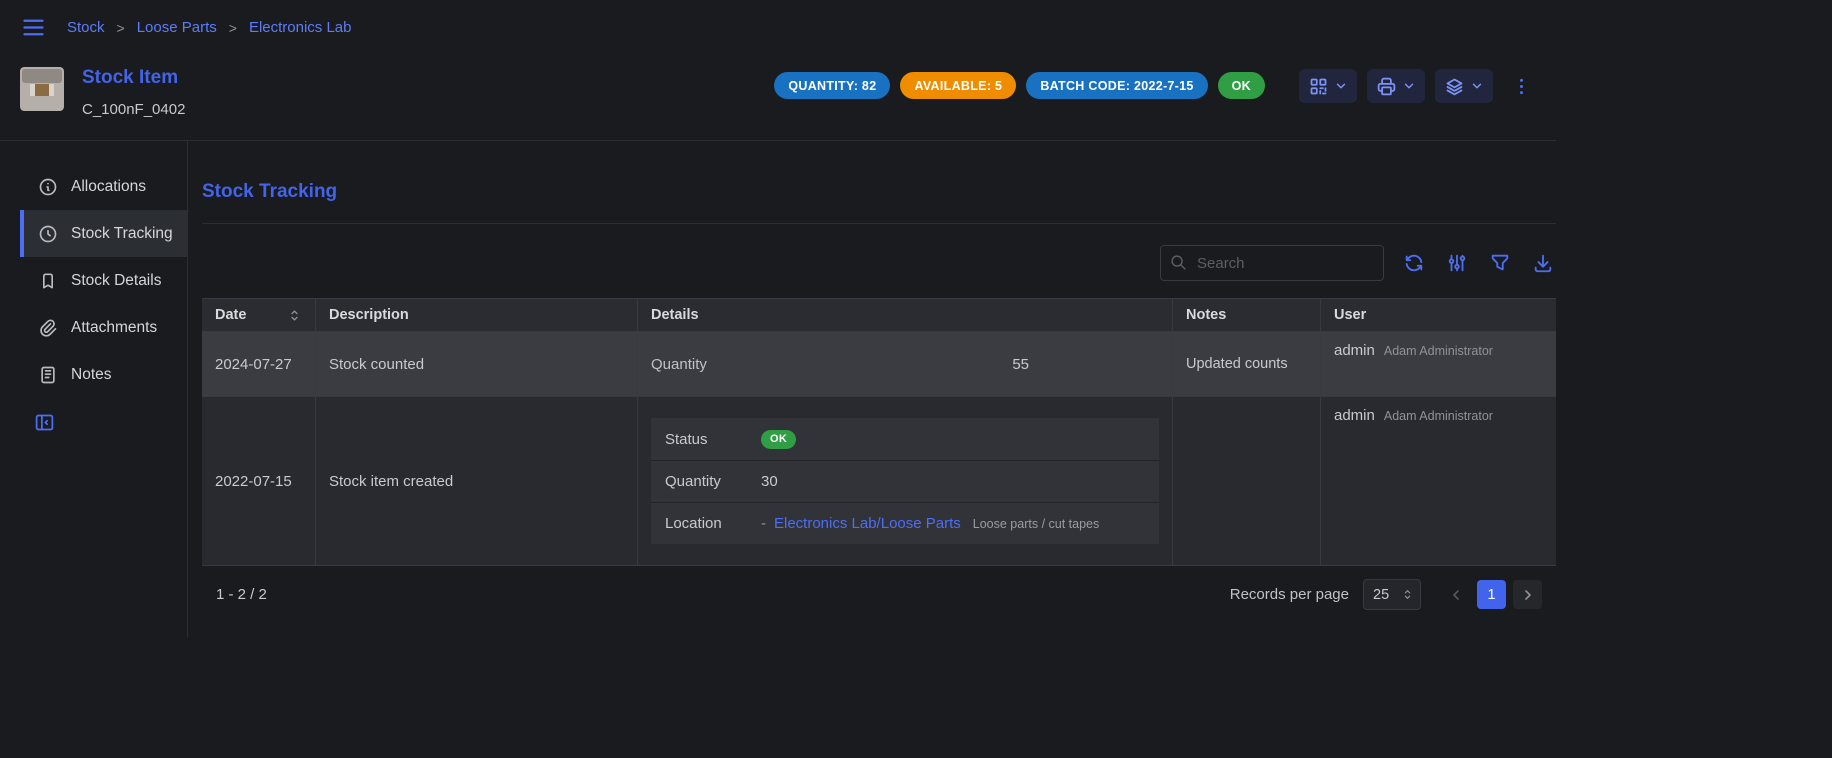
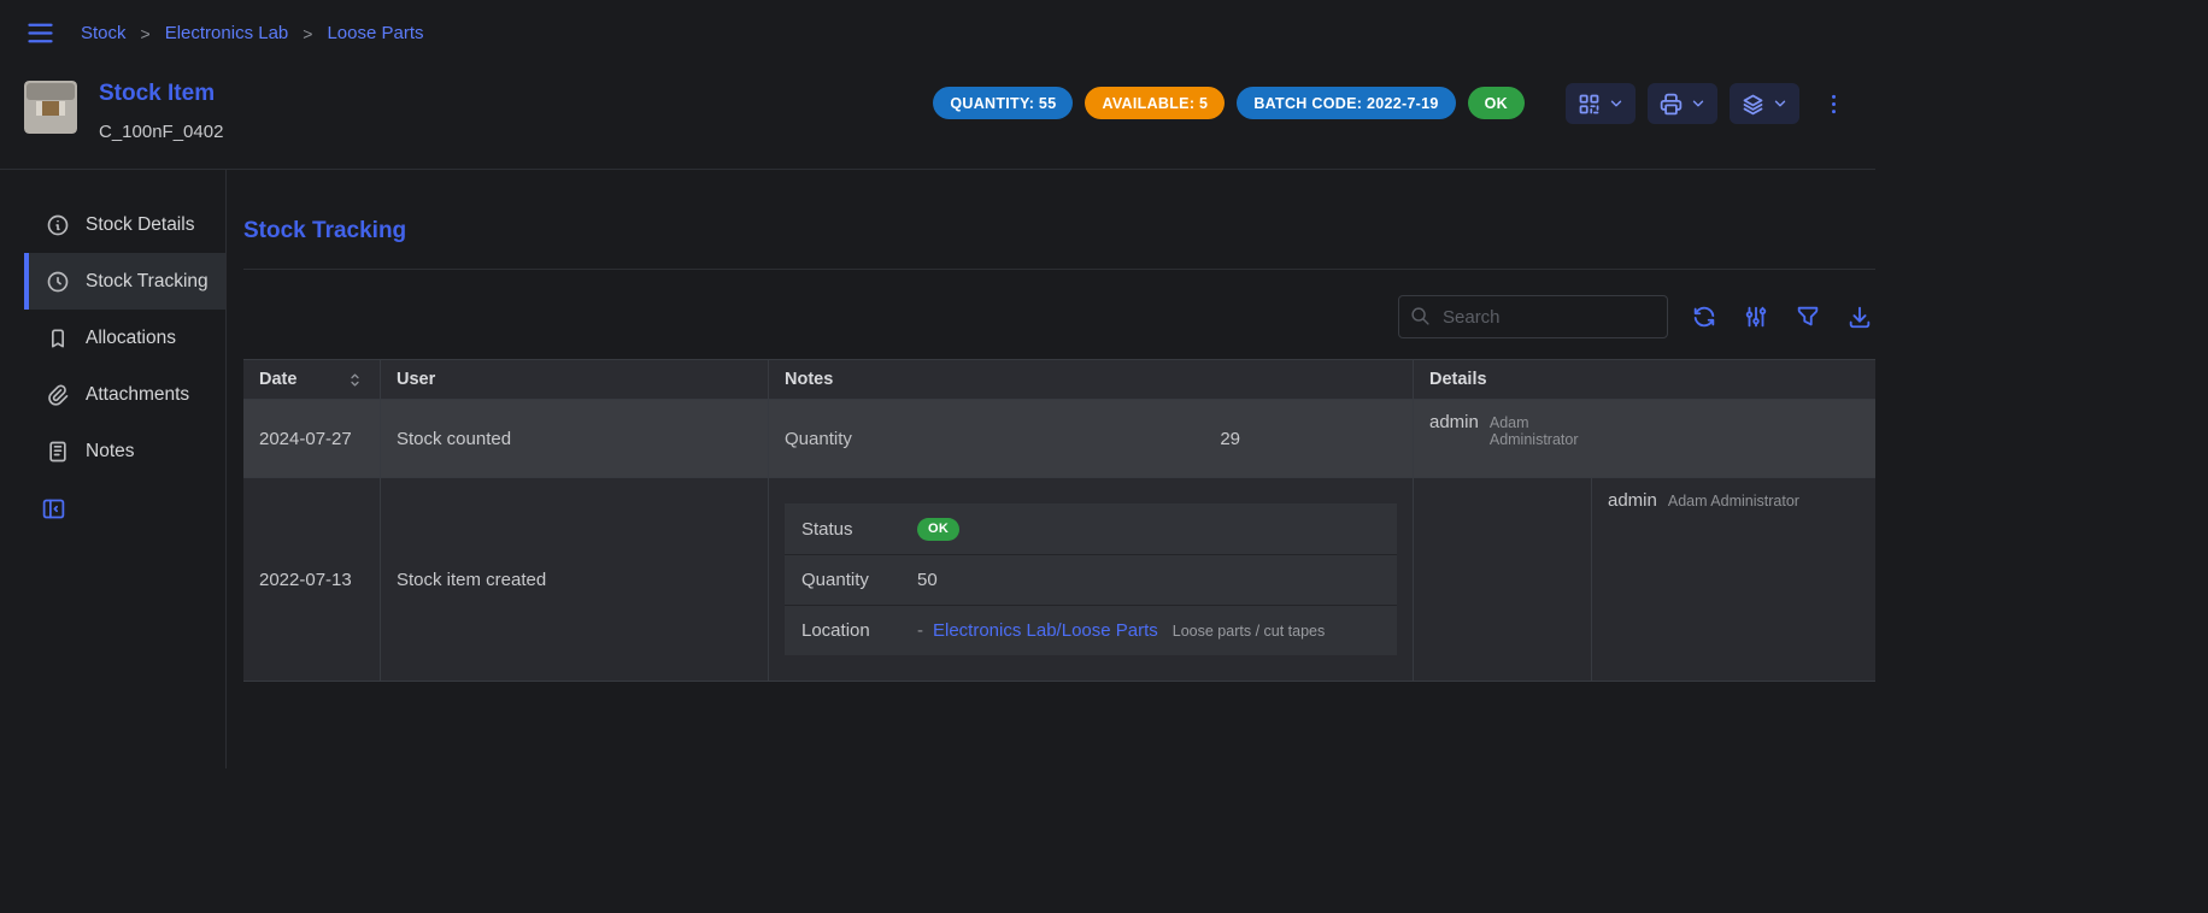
  Stock
  >
- Loose Parts
+ Electronics Lab
  >
- Electronics Lab
+ Loose Parts
  Stock Item
  C_100nF_0402
- QUANTITY: 82
+ QUANTITY: 55
  AVAILABLE: 5
- BATCH CODE: 2022-7-15
+ BATCH CODE: 2022-7-19
  OK
- Allocations
+ Stock Details
  Stock Tracking
- Stock Details
+ Allocations
  Attachments
  Notes
  Stock Tracking
  Search
  Date
- Description
- Details
+ User
  Notes
- User
+ Details
  2024-07-27
  Stock counted
  Quantity
- 55
+ 29
- Updated counts
  admin
  Adam Administrator
- 2022-07-15
+ 2022-07-13
  Stock item created
  Status
  OK
  Quantity
- 30
+ 50
  Location
  -
  Electronics Lab/Loose Parts
  Loose parts / cut tapes
  admin
  Adam Administrator
- 1 - 2 / 2
- Records per page
- 25
- 1
